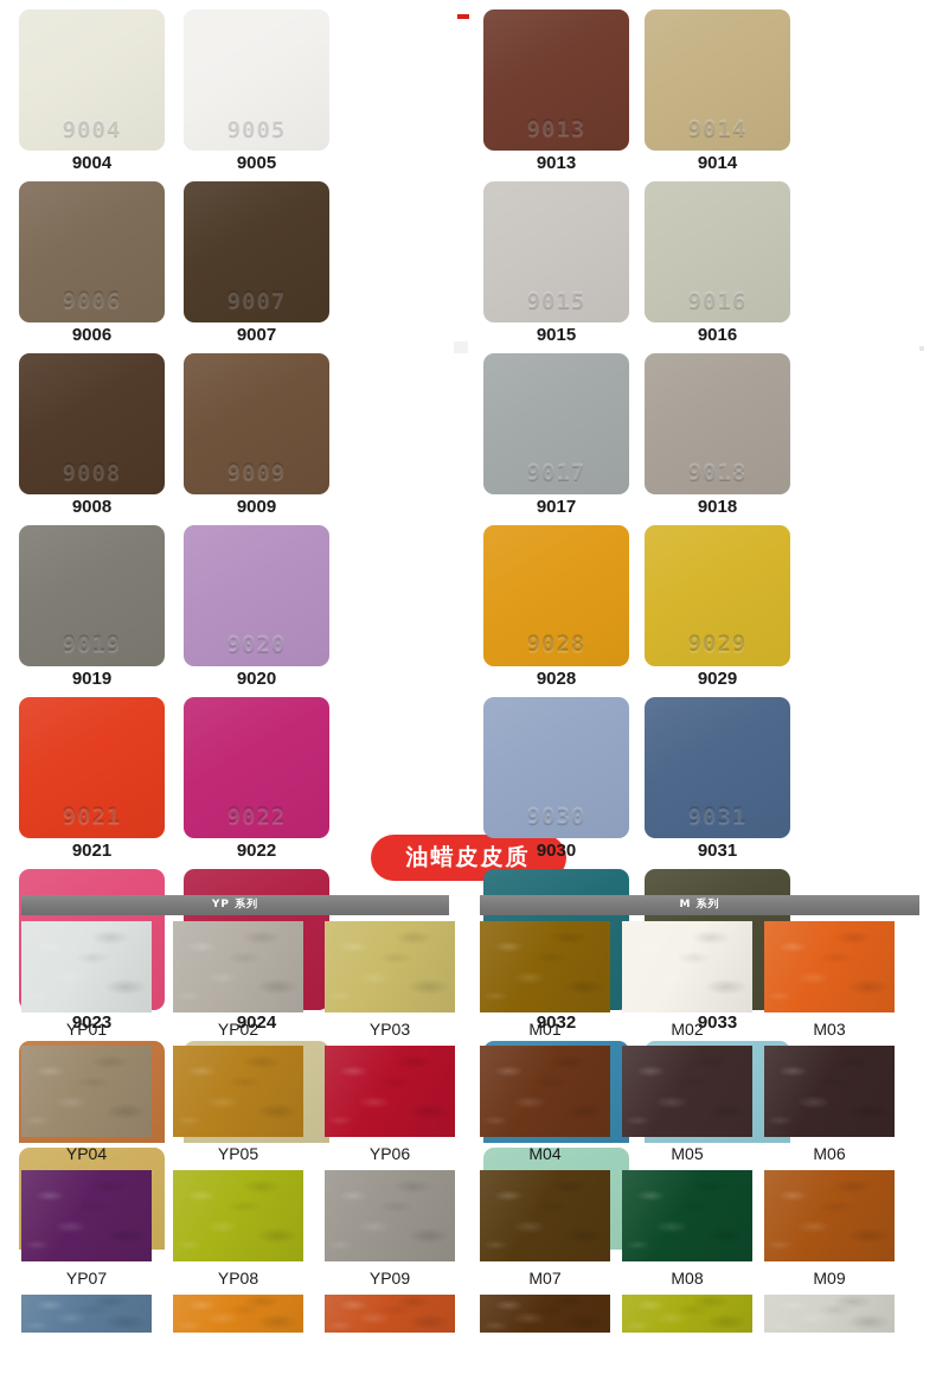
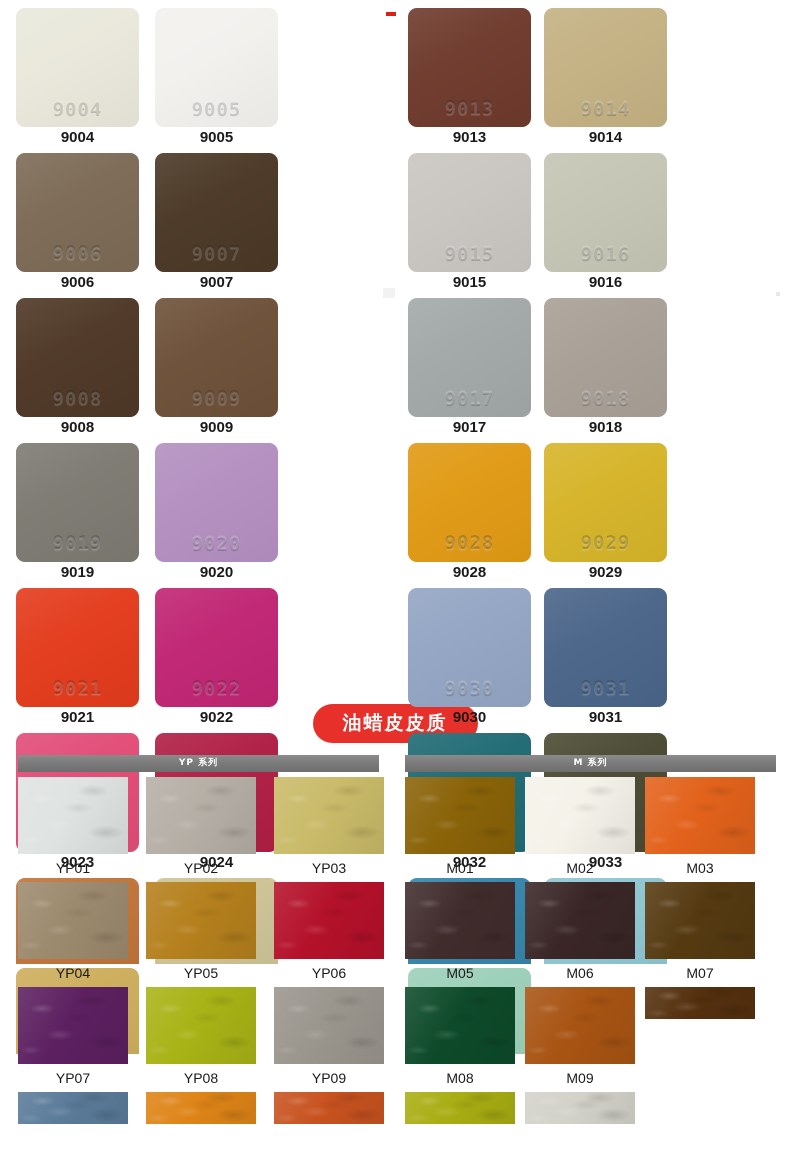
  9004
  9004
  9005
  9005
  9006
  9006
  9007
  9007
  9008
  9008
  9009
  9009
  9019
  9019
  9020
  9020
  9021
  9021
  9022
  9022
  9023
  9024
  9013
  9013
  9014
  9014
  9015
  9015
  9016
  9016
  9017
  9017
  9018
  9018
  9028
  9028
  9029
  9029
  9030
  9030
  9031
  9031
  9032
  9033
  油蜡皮皮质
  YP 系列
  YP01
  YP02
  YP03
  YP04
  YP05
  YP06
  YP07
  YP08
  YP09
  M 系列
  M01
  M02
  M03
- M04
  M05
  M06
  M07
  M08
  M09
